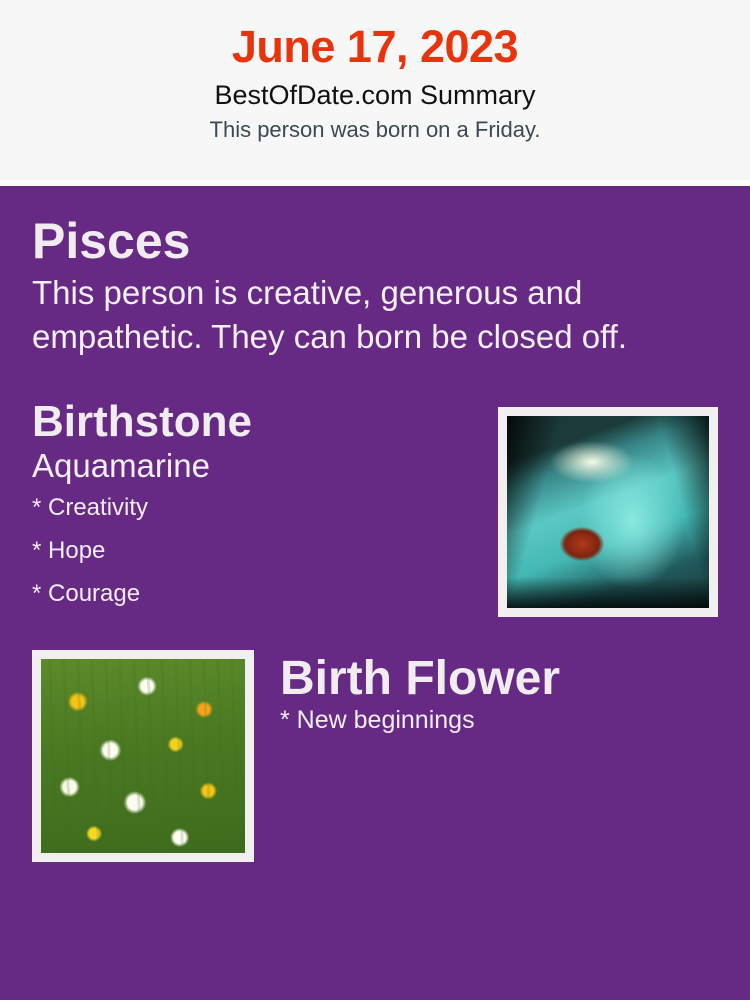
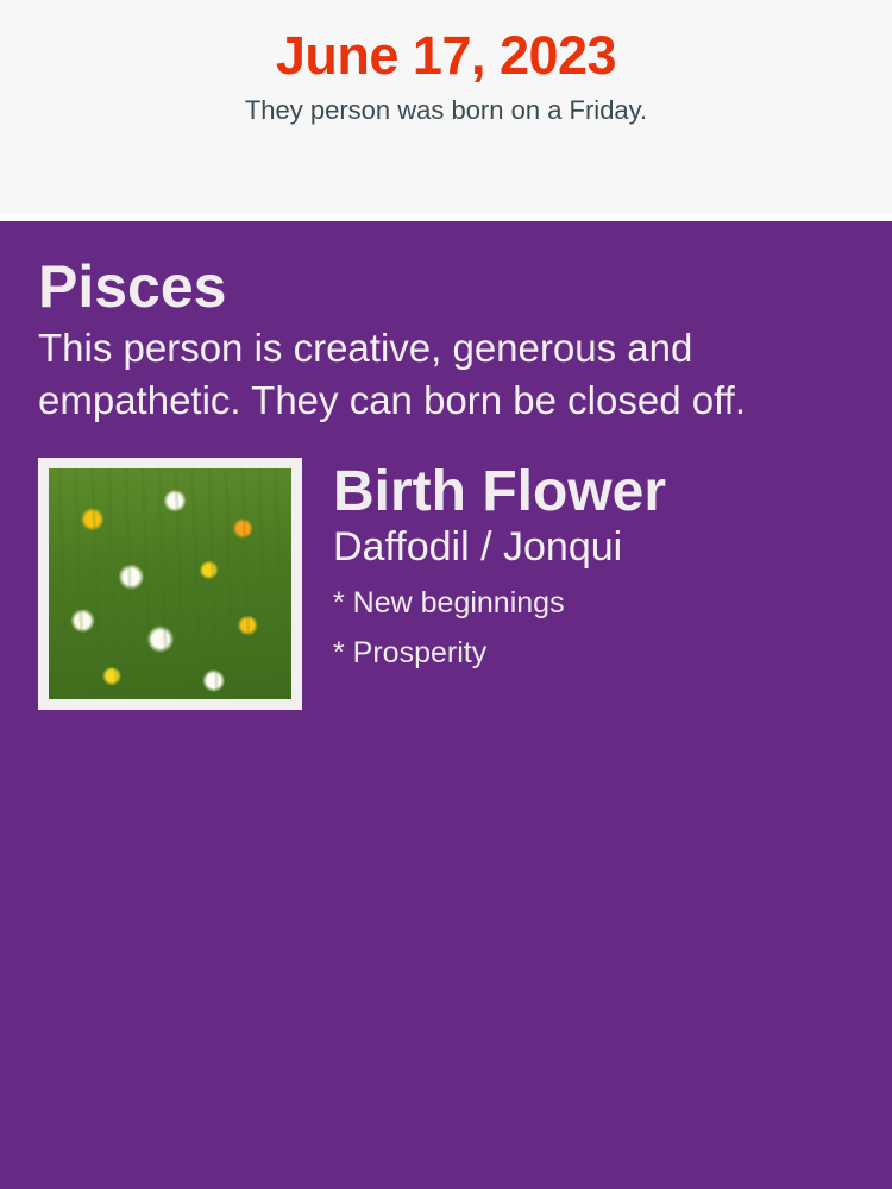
  June 17, 2023
- BestOfDate.com Summary
- This person was born on a Friday.
+ They person was born on a Friday.
  Pisces
  This person is creative, generous and empathetic. They can born be closed off.
- Birthstone
- Aquamarine
- * Creativity
- * Hope
- * Courage
  Birth Flower
+ Daffodil / Jonqui
  * New beginnings
+ * Prosperity
